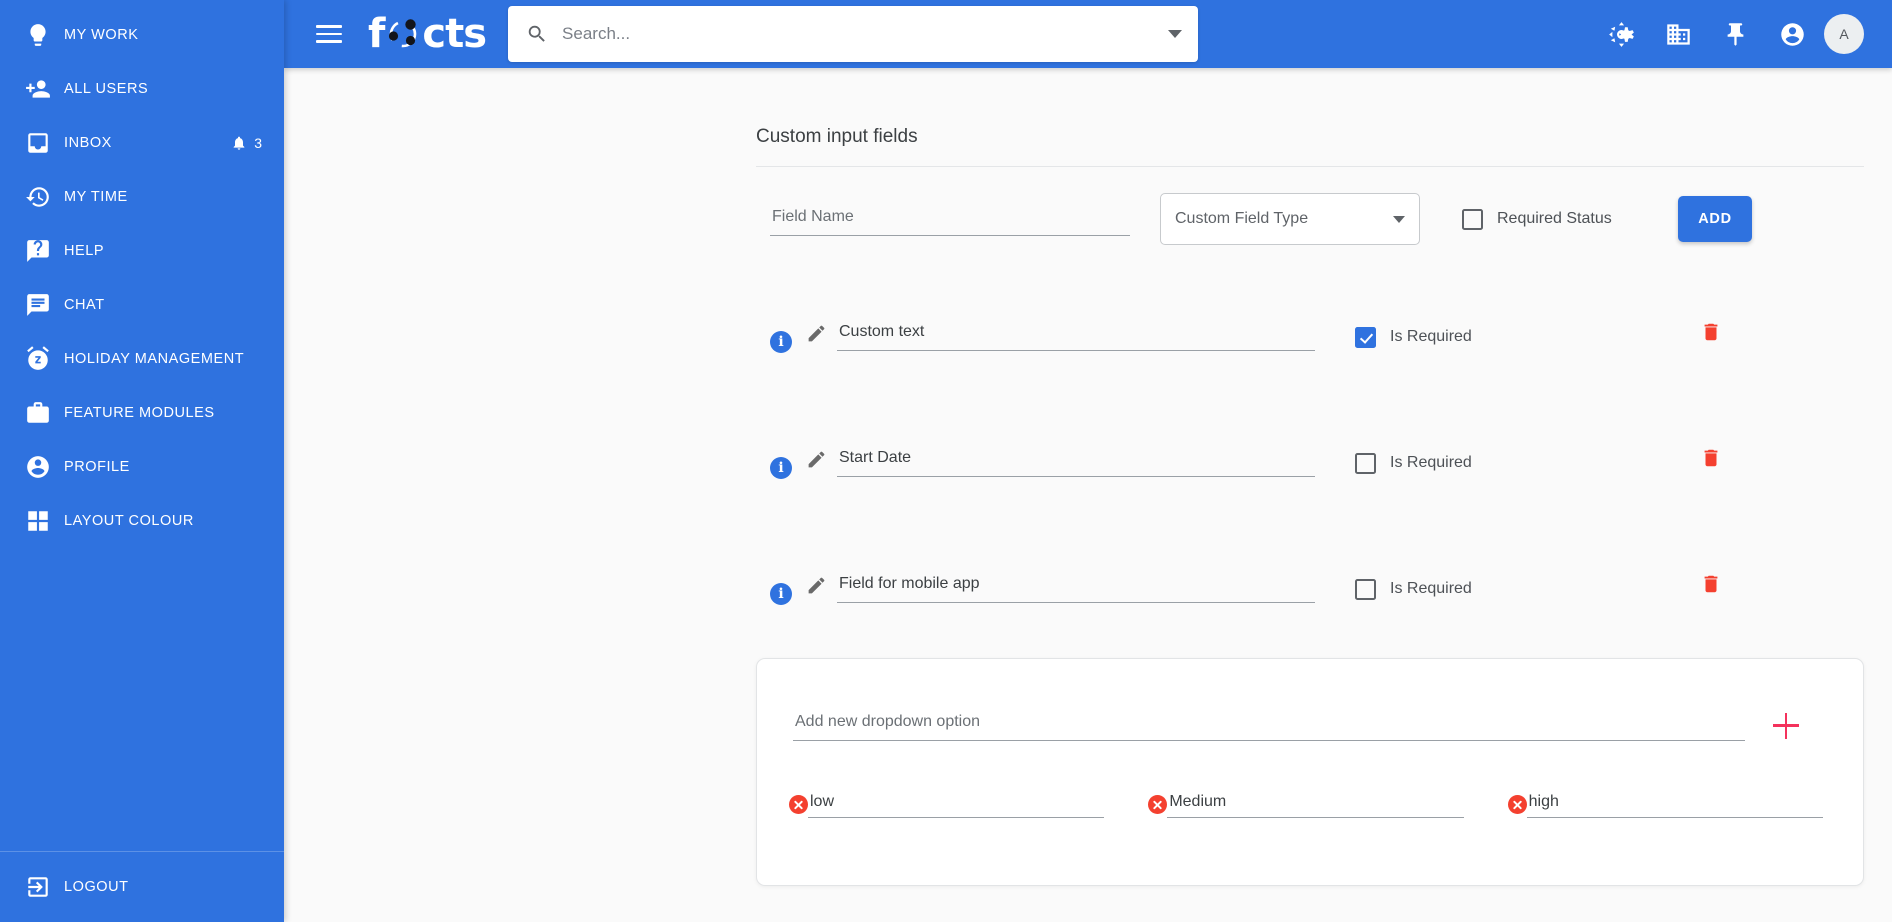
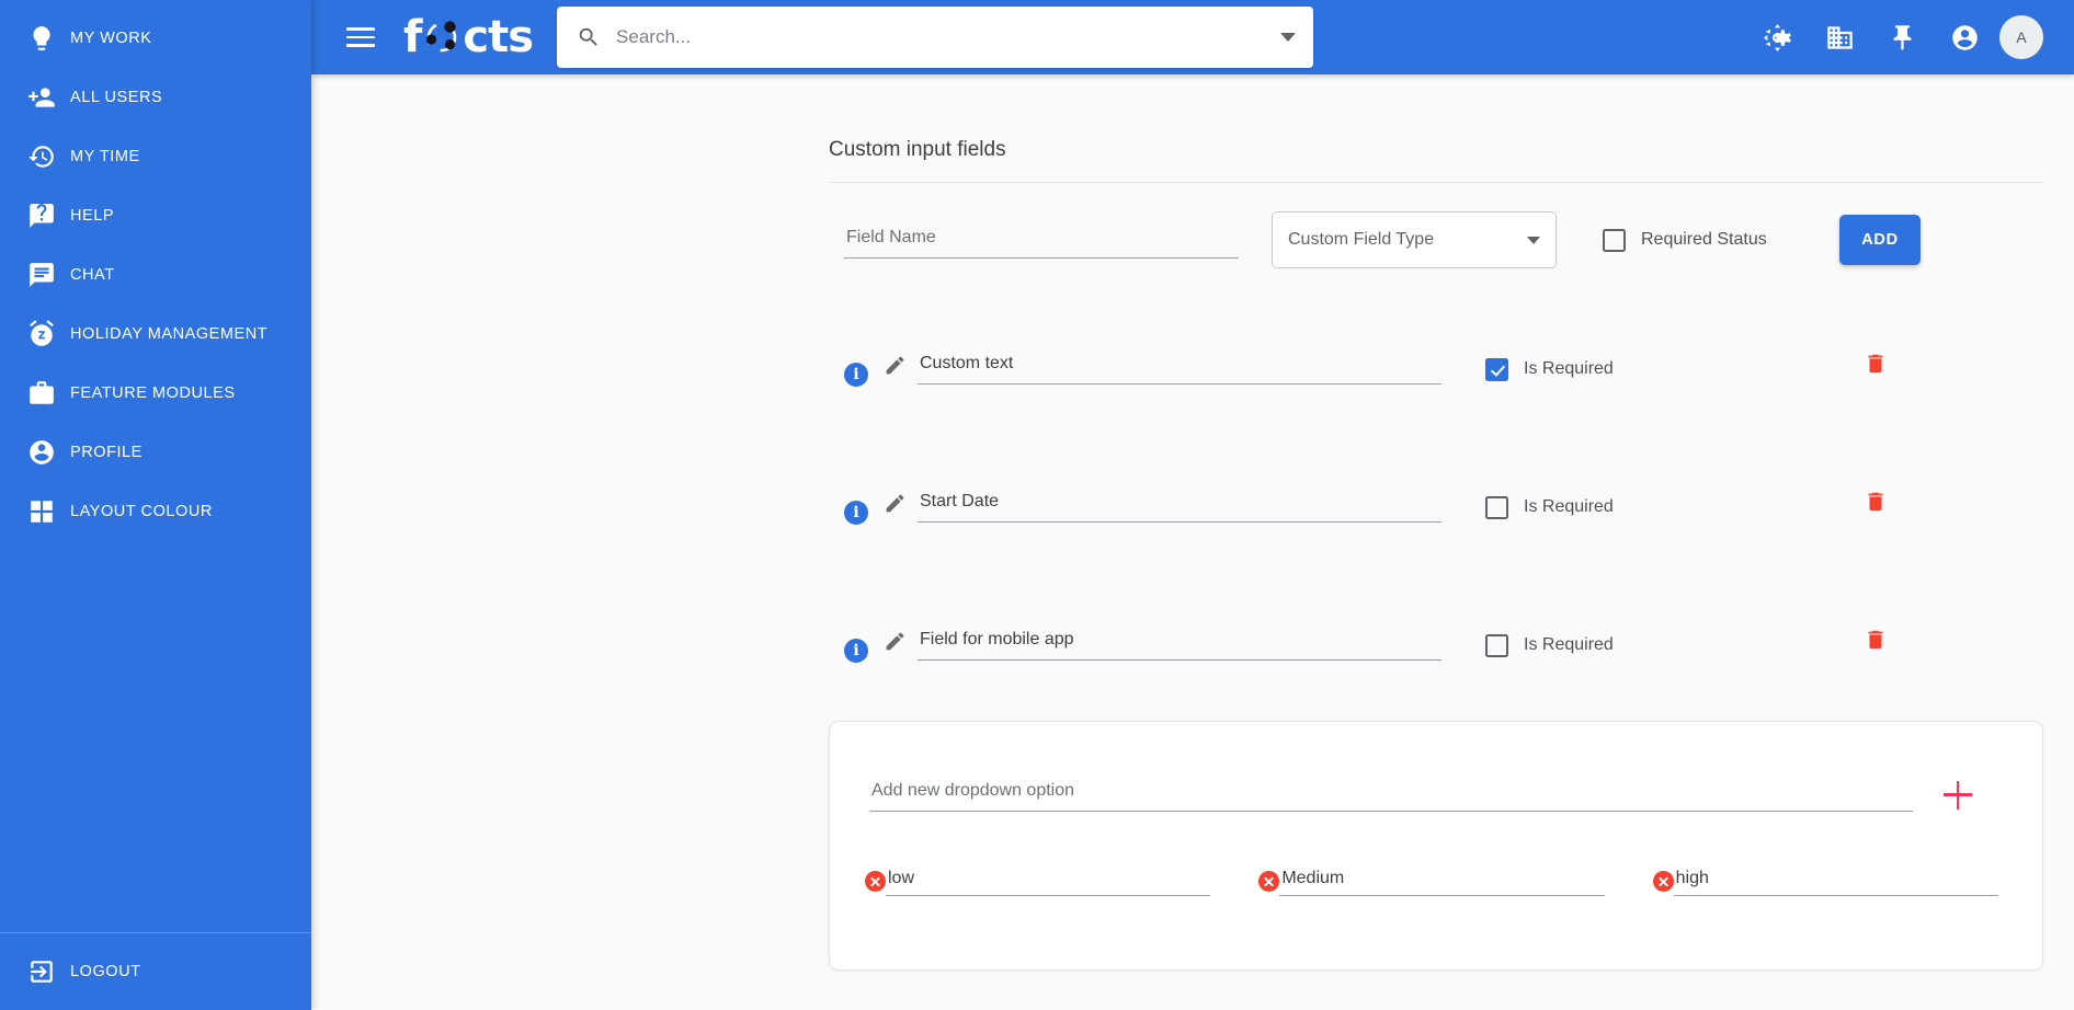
  MY WORK
  ALL USERS
- INBOX
- 3
  MY TIME
  HELP
  CHAT
  HOLIDAY MANAGEMENT
  FEATURE MODULES
  PROFILE
  LAYOUT COLOUR
  LOGOUT
  f
  cts
  Search...
  A
  Custom input fields
  Field Name
  Custom Field Type
  Required Status
  ADD
  i
  Custom text
  Is Required
  i
  Start Date
  Is Required
  i
  Field for mobile app
  Is Required
  Add new dropdown option
  low
  Medium
  high
